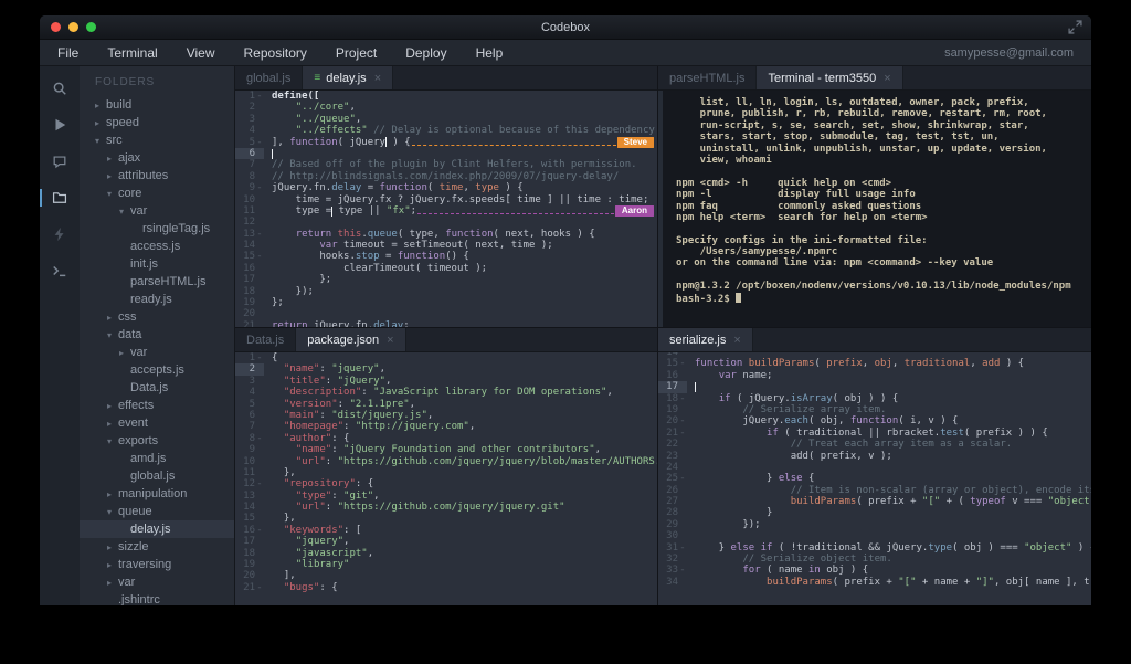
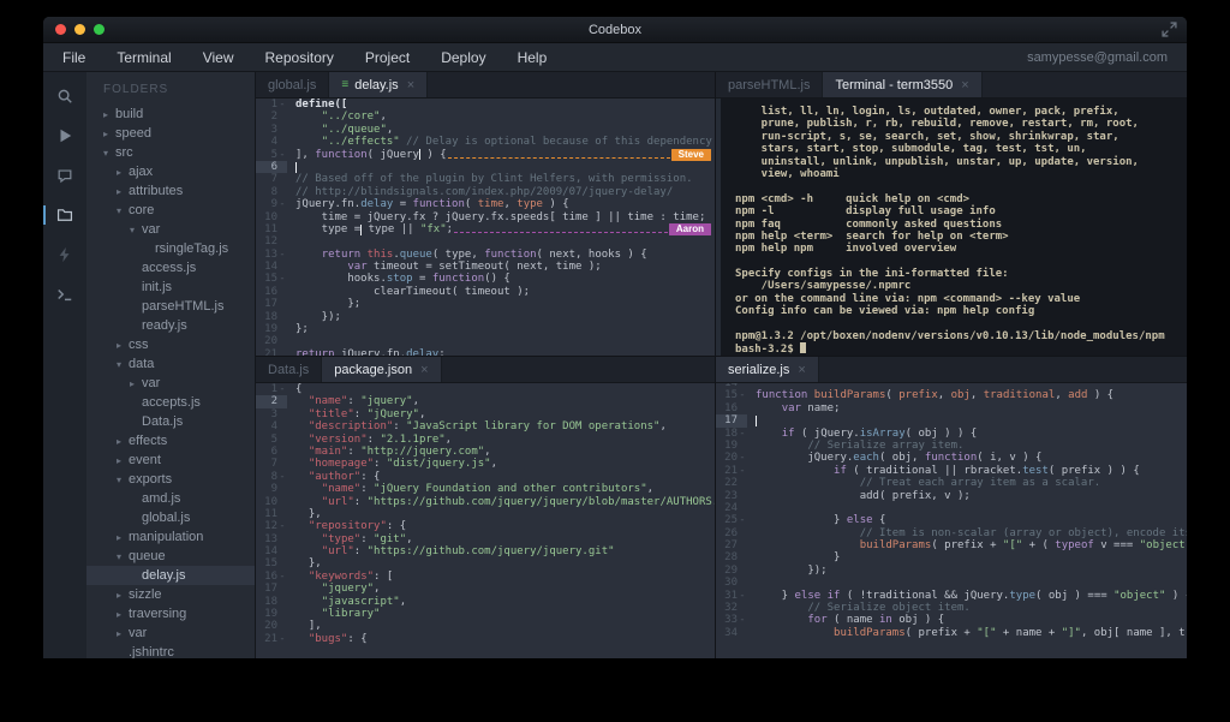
  Codebox
  File
  Terminal
  View
  Repository
  Project
  Deploy
  Help
  samypesse@gmail.com
  FOLDERS
  ▸ build
  ▸ speed
  ▾ src
  ▸ ajax
  ▸ attributes
  ▾ core
  ▾ var
  rsingleTag.js
  access.js
  init.js
  parseHTML.js
  ready.js
  ▸ css
  ▾ data
  ▸ var
  accepts.js
  Data.js
  ▸ effects
  ▸ event
  ▾ exports
  amd.js
  global.js
  ▸ manipulation
  ▾ queue
  delay.js
  ▸ sizzle
  ▸ traversing
  ▸ var
  .jshintrc
  global.js
  ≡
  delay.js
  ×
  1
  define([
  2
  "../core"
  ,
  3
  "../queue"
  ,
  4
  "../effects"
  // Delay is optional because of this dependency
  5
  ],
  function
  ( jQuery
  ) {
  Steve
  6
  7
  // Based off of the plugin by Clint Helfers, with permission.
  8
  // http://blindsignals.com/index.php/2009/07/jquery-delay/
  9
  jQuery.fn.
  delay
  =
  function
  (
  time
  ,
  type
  ) {
  10
  time = jQuery.fx ? jQuery.fx.speeds[ time ] || time : time;
  11
  type =
  type ||
  "fx"
  ;
  Aaron
  12
  13
  return
  this
  .
  queue
  ( type,
  function
  ( next, hooks ) {
  14
  var
  timeout = setTimeout( next, time );
  15
  hooks.
  stop
  =
  function
  () {
  16
  clearTimeout( timeout );
  17
  };
  18
  });
  19
  };
  20
  21
  return
  jQuery.fn.
  delay
  ;
  parseHTML.js
  Terminal - term3550
  ×
  list, ll, ln, login, ls, outdated, owner, pack, prefix,
  prune, publish, r, rb, rebuild, remove, restart, rm, root,
  run-script, s, se, search, set, show, shrinkwrap, star,
  stars, start, stop, submodule, tag, test, tst, un,
  uninstall, unlink, unpublish, unstar, up, update, version,
  view, whoami
  npm <cmd> -h quick help on <cmd>
  npm -l display full usage info
  npm faq commonly asked questions
  npm help <term> search for help on <term>
+ npm help npm involved overview
  Specify configs in the ini-formatted file:
  /Users/samypesse/.npmrc
  or on the command line via: npm <command> --key value
+ Config info can be viewed via: npm help config
  npm@1.3.2 /opt/boxen/nodenv/versions/v0.10.13/lib/node_modules/npm
  bash-3.2$
  Data.js
  package.json
  ×
  1
  {
  2
  "name"
  :
  "jquery"
  ,
  3
  "title"
  :
  "jQuery"
  ,
  4
  "description"
  :
  "JavaScript library for DOM operations"
  ,
  5
  "version"
  :
  "2.1.1pre"
  ,
  6
  "main"
  :
- "dist/jquery.js"
+ "http://jquery.com"
  ,
  7
  "homepage"
  :
- "http://jquery.com"
+ "dist/jquery.js"
  ,
  8
  "author"
  : {
  9
  "name"
  :
  "jQuery Foundation and other contributors"
  ,
  10
  "url"
  :
  "https://github.com/jquery/jquery/blob/master/AUTHORS
  11
  },
  12
  "repository"
  : {
  13
  "type"
  :
  "git"
  ,
  14
  "url"
  :
  "https://github.com/jquery/jquery.git"
  15
  },
  16
  "keywords"
  : [
  17
  "jquery"
  ,
  18
  "javascript"
  ,
  19
  "library"
  20
  ],
  21
  "bugs"
  : {
  serialize.js
  ×
  14
  15
  function
  buildParams
  (
  prefix
  ,
  obj
  ,
  traditional
  ,
  add
  ) {
  16
  var
  name;
  17
  18
  if
  ( jQuery.
  isArray
  ( obj ) ) {
  19
  // Serialize array item.
  20
  jQuery.
  each
  ( obj,
  function
  ( i, v ) {
  21
  if
  ( traditional || rbracket.
  test
  ( prefix ) ) {
  22
  // Treat each array item as a scalar.
  23
  add( prefix, v );
  24
  25
  }
  else
  {
  26
  // Item is non-scalar (array or object), encode it
  27
  buildParams
  ( prefix +
  "["
  + (
  typeof
  v ===
  "object
  28
  }
  29
  });
  30
  31
  }
  else
  if
  ( !traditional && jQuery.
  type
  ( obj ) ===
  "object"
  32
  // Serialize object item.
  33
  for
  ( name
  in
  obj ) {
  34
  buildParams
  ( prefix +
  "["
  + name +
  "]"
